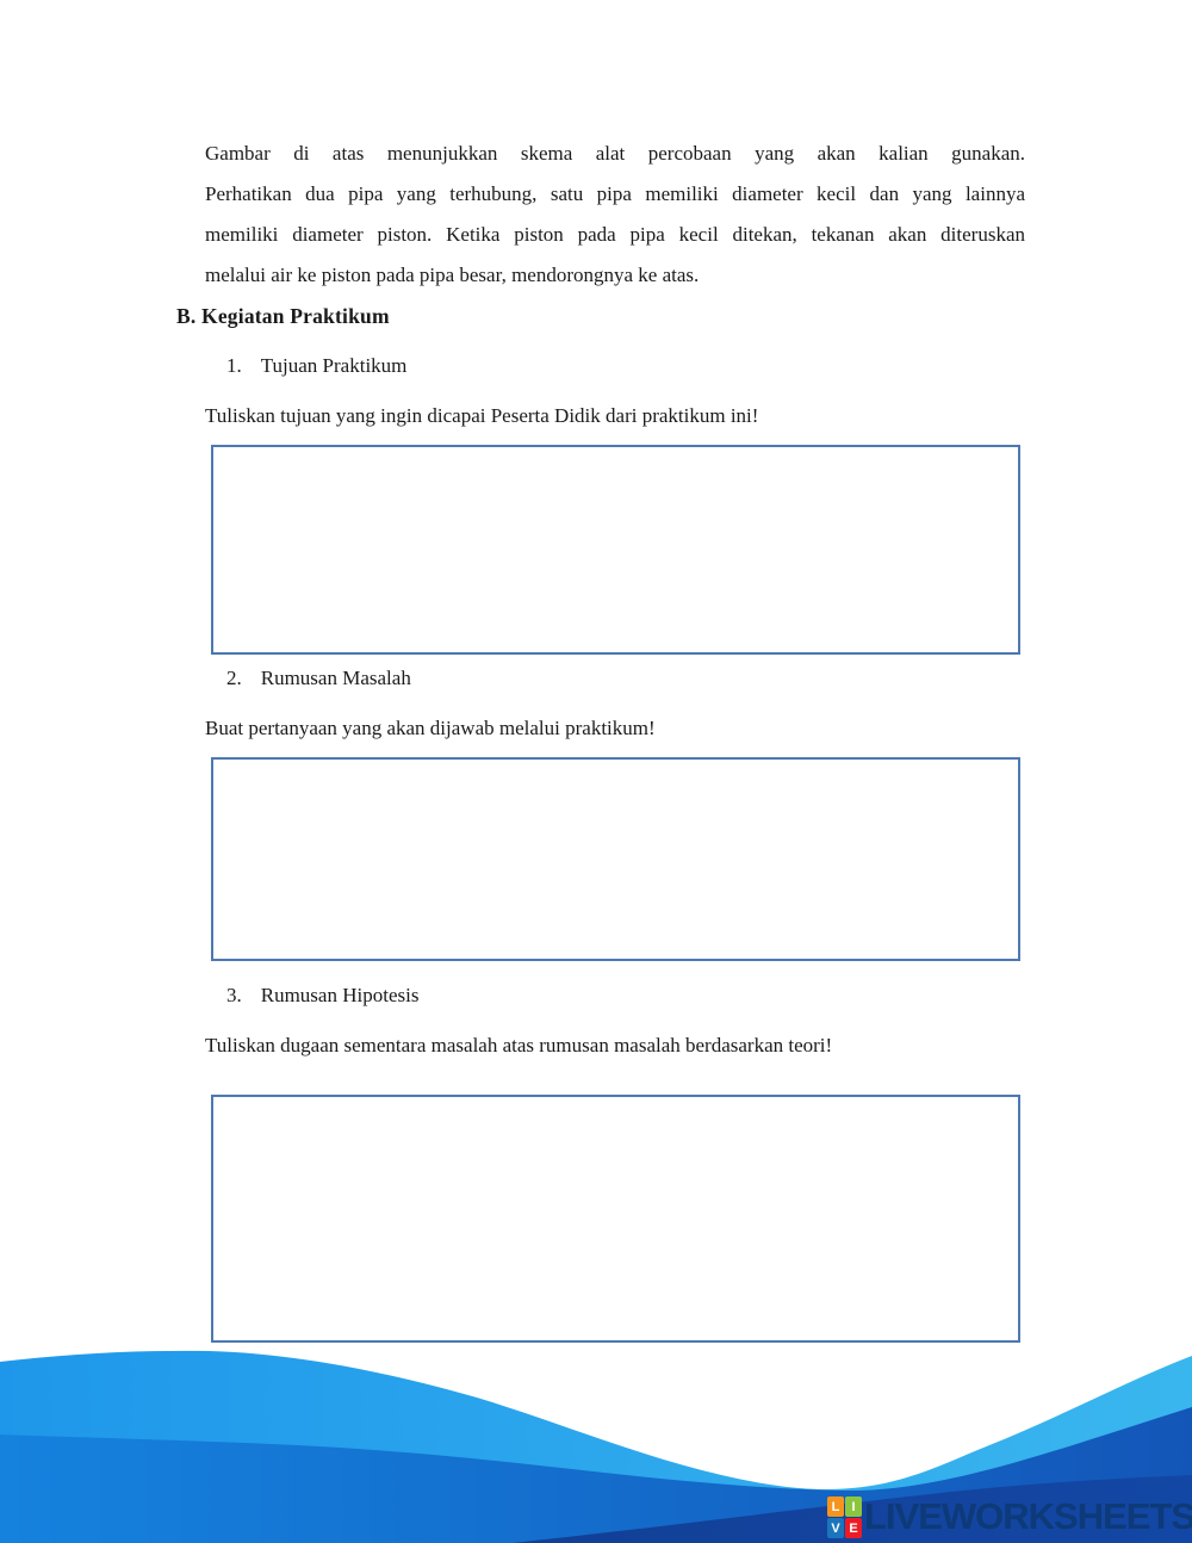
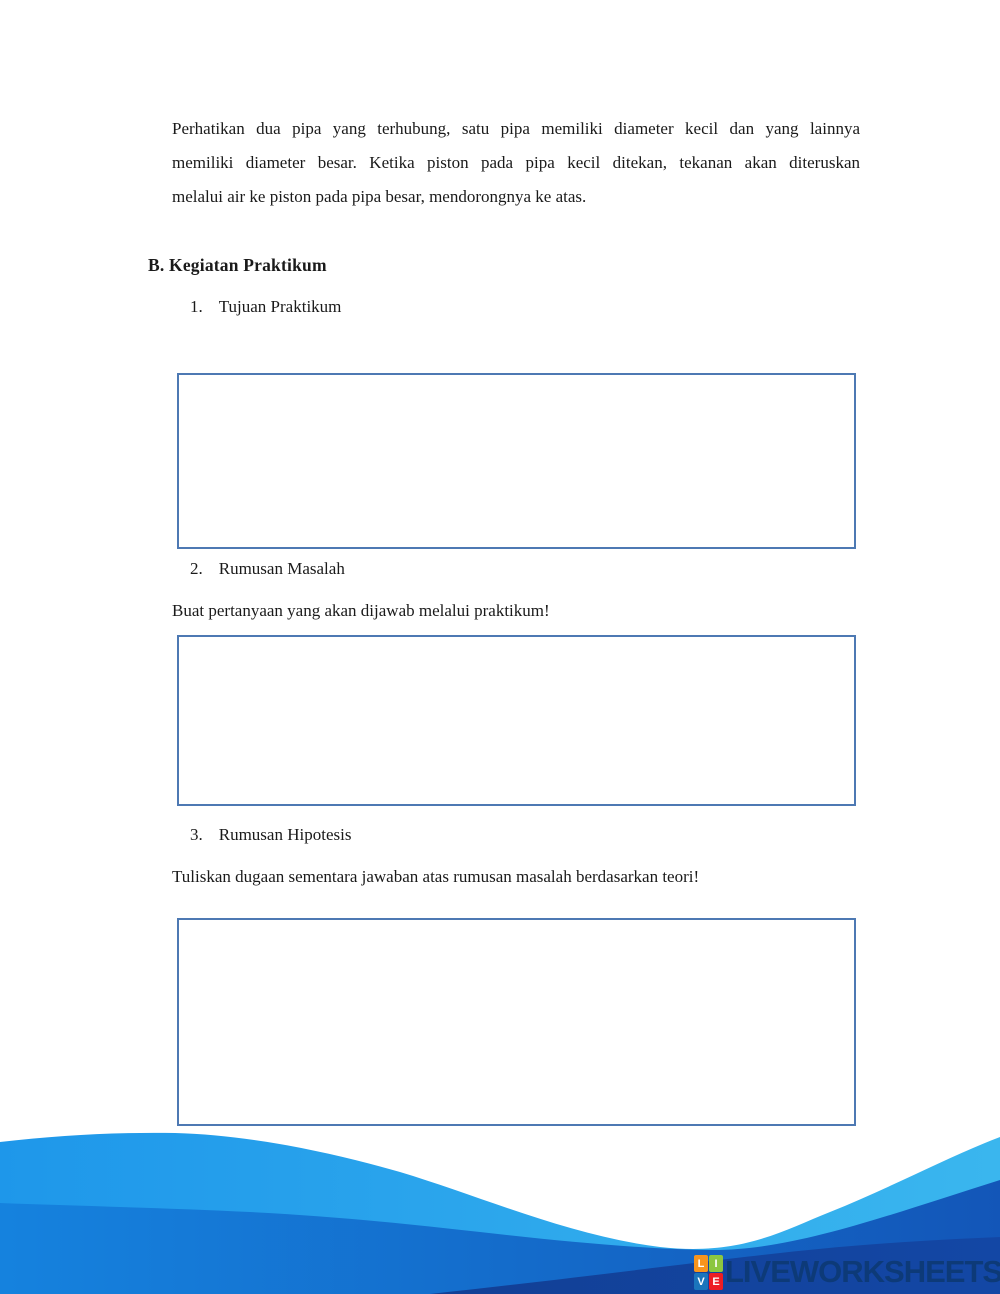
- Gambar di atas menunjukkan skema alat percobaan yang akan kalian gunakan.
  Perhatikan dua pipa yang terhubung, satu pipa memiliki diameter kecil dan yang lainnya
- memiliki diameter piston. Ketika piston pada pipa kecil ditekan, tekanan akan diteruskan
+ memiliki diameter besar. Ketika piston pada pipa kecil ditekan, tekanan akan diteruskan
  melalui air ke piston pada pipa besar, mendorongnya ke atas.
  B. Kegiatan Praktikum
  1.
  Tujuan Praktikum
- Tuliskan tujuan yang ingin dicapai Peserta Didik dari praktikum ini!
  2.
  Rumusan Masalah
  Buat pertanyaan yang akan dijawab melalui praktikum!
  3.
  Rumusan Hipotesis
- Tuliskan dugaan sementara masalah atas rumusan masalah berdasarkan teori!
+ Tuliskan dugaan sementara jawaban atas rumusan masalah berdasarkan teori!
  L
  I
  V
  E
  LIVEWORKSHEETS
